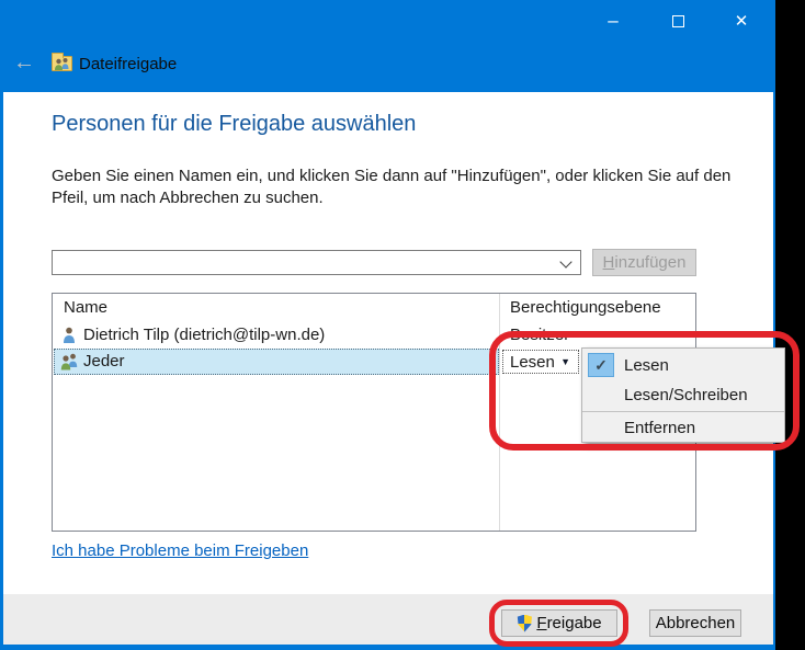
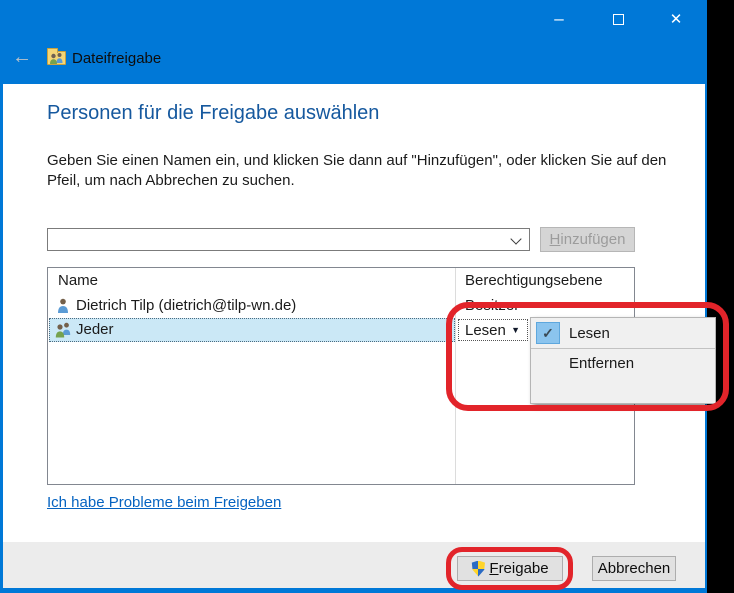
  –
  ✕
  ←
  Dateifreigabe
  Personen für die Freigabe auswählen
  Geben Sie einen Namen ein, und klicken Sie dann auf "Hinzufügen", oder klicken Sie auf den Pfeil, um nach Abbrechen zu suchen.
  Hinzufügen
  Name
  Berechtigungsebene
  Dietrich Tilp (dietrich@tilp-wn.de)
  Besitzer
  Jeder
  Lesen
  ▼
  ✓
  Lesen
- Lesen/Schreiben
  Entfernen
  Ich habe Probleme beim Freigeben
  Freigabe
  Abbrechen
